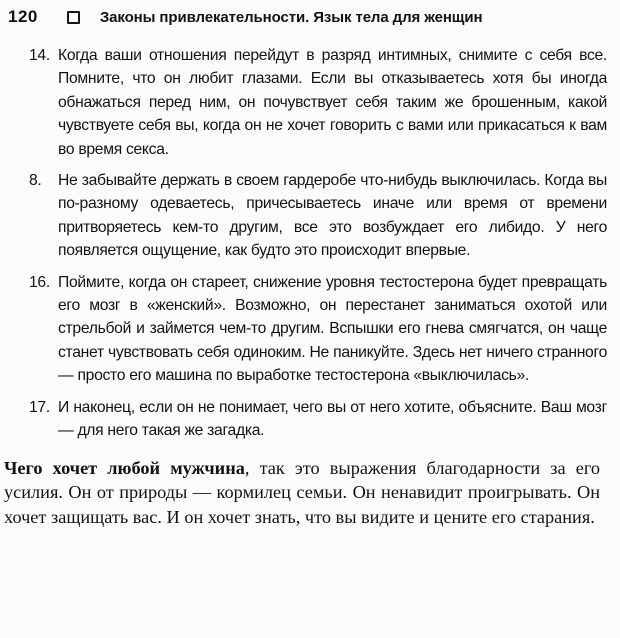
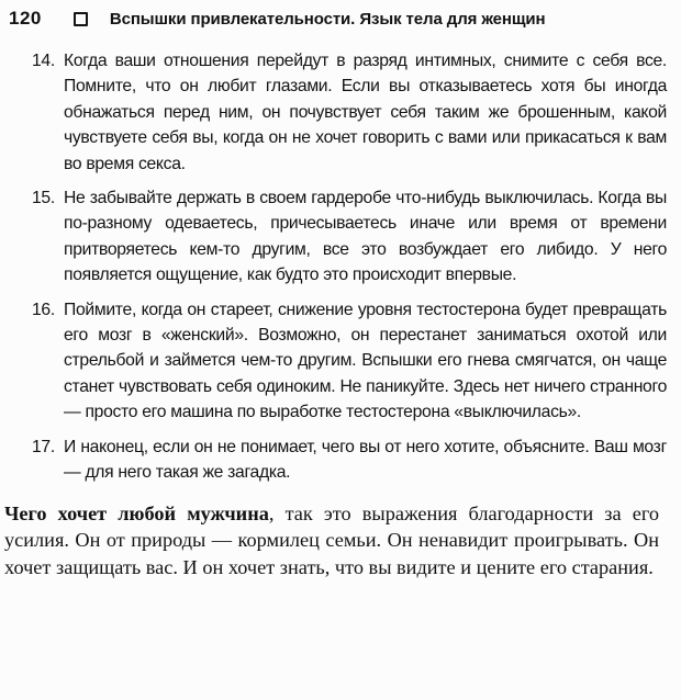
  120
- Законы привлекательности. Язык тела для женщин
+ Вспышки привлекательности. Язык тела для женщин
  14.
  Когда ваши отношения перейдут в разряд интимных, снимите с себя все. Помните, что он любит глазами. Если вы отказываетесь хотя бы иногда обнажаться перед ним, он почувствует себя таким же брошенным, какой чувствуете себя вы, когда он не хочет говорить с вами или прикасаться к вам во время секса.
- 8.
+ 15.
  Не забывайте держать в своем гардеробе что-нибудь выключилась. Когда вы по-разному одеваетесь, причесываетесь иначе или время от времени притворяетесь кем-то другим, все это возбуждает его либидо. У него появляется ощущение, как будто это происходит впервые.
  16.
  Поймите, когда он стареет, снижение уровня тестостерона будет превращать его мозг в «женский». Возможно, он перестанет заниматься охотой или стрельбой и займется чем-то другим. Вспышки его гнева смягчатся, он чаще станет чувствовать себя одиноким. Не паникуйте. Здесь нет ничего странного — просто его машина по выработке тестостерона «выключилась».
  17.
  И наконец, если он не понимает, чего вы от него хотите, объясните. Ваш мозг — для него такая же загадка.
  Чего хочет любой мужчина, так это выражения благодарности за его усилия. Он от природы — кормилец семьи. Он ненавидит проигрывать. Он хочет защищать вас. И он хочет знать, что вы видите и цените его старания.
